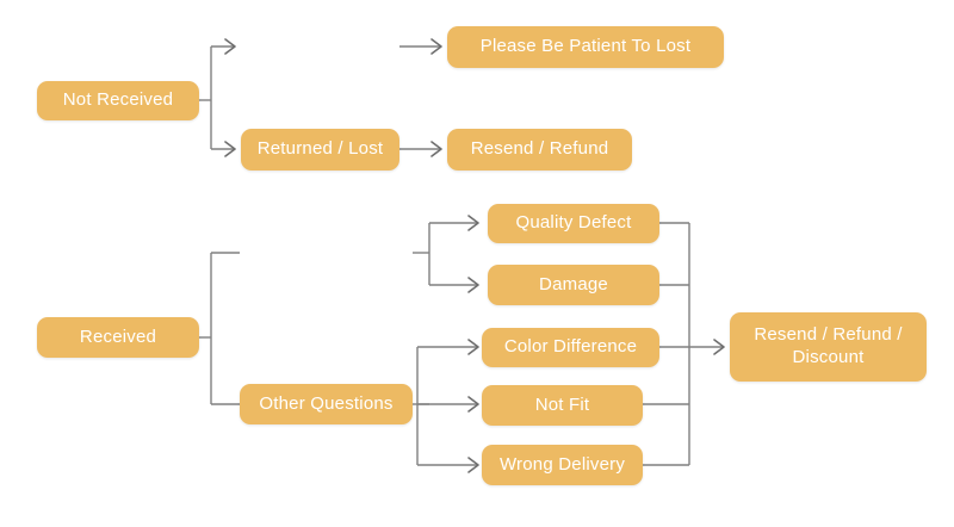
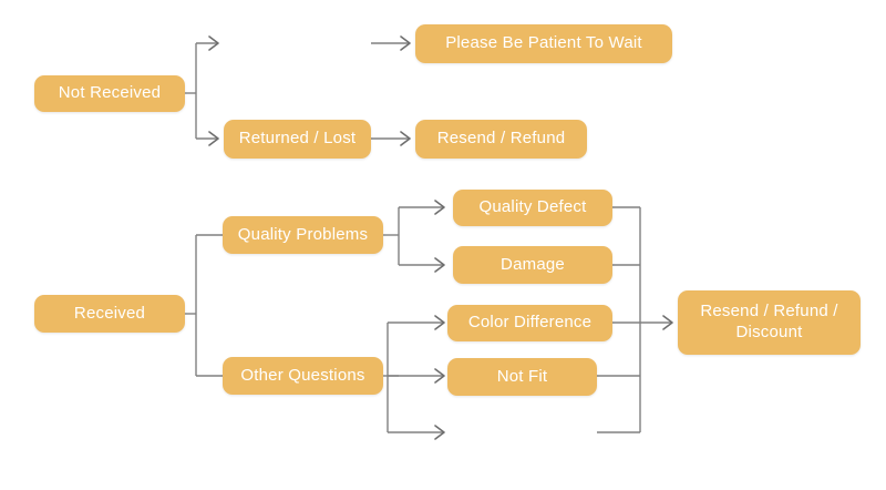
  Not Received
- Please Be Patient To Lost
+ Please Be Patient To Wait
  Returned / Lost
  Resend / Refund
  Received
+ Quality Problems
  Other Questions
  Quality Defect
  Damage
  Color Difference
  Not Fit
- Wrong Delivery
  Resend / Refund /
  Discount
